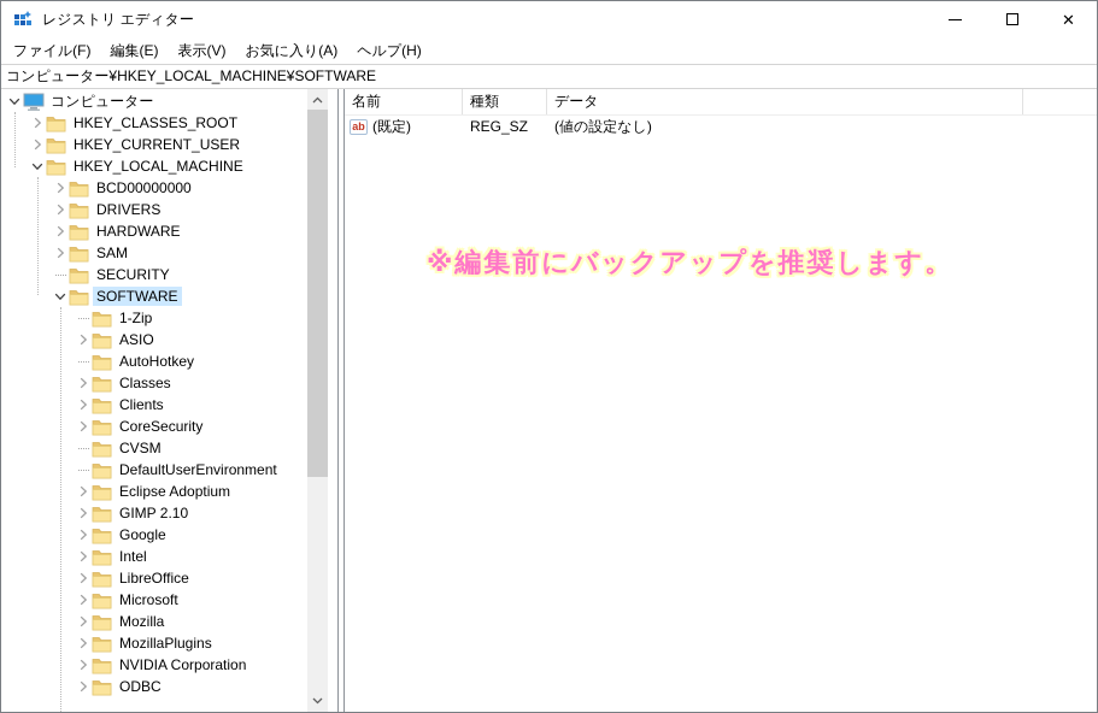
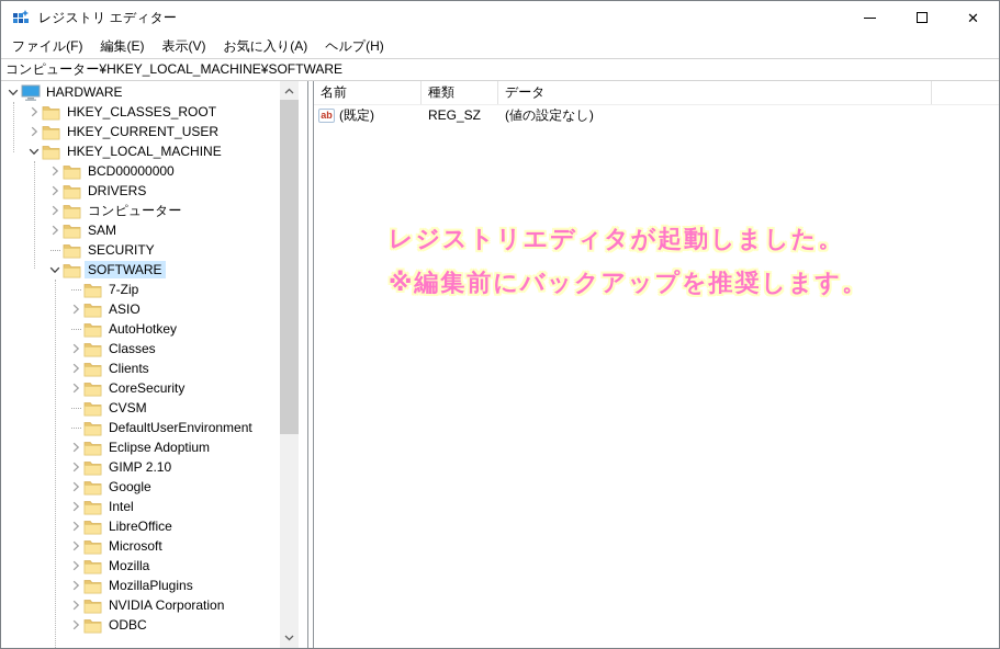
  レジストリ エディター
  ✕
  ファイル(F)
  編集(E)
  表示(V)
  お気に入り(A)
  ヘルプ(H)
  コンピューター¥HKEY_LOCAL_MACHINE¥SOFTWARE
- コンピューター
+ HARDWARE
  HKEY_CLASSES_ROOT
  HKEY_CURRENT_USER
  HKEY_LOCAL_MACHINE
  BCD00000000
  DRIVERS
- HARDWARE
+ コンピューター
  SAM
  SECURITY
  SOFTWARE
- 1-Zip
+ 7-Zip
  ASIO
  AutoHotkey
  Classes
  Clients
  CoreSecurity
  CVSM
  DefaultUserEnvironment
  Eclipse Adoptium
  GIMP 2.10
  Google
  Intel
  LibreOffice
  Microsoft
  Mozilla
  MozillaPlugins
  NVIDIA Corporation
  ODBC
  名前
  種類
  データ
  ab
  (既定)
  REG_SZ
  (値の設定なし)
+ レジストリエディタが起動しました。
  ※編集前にバックアップを推奨します。
